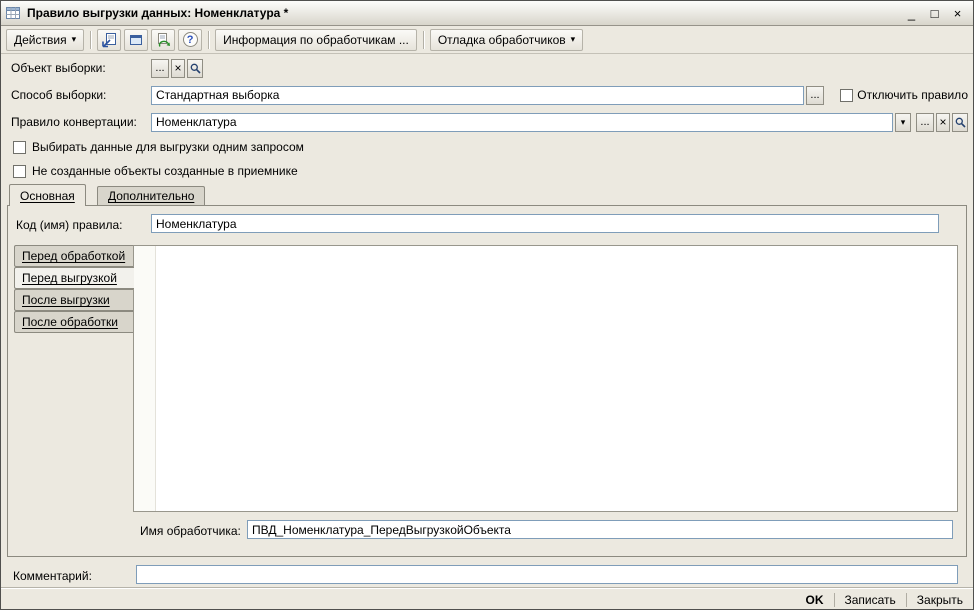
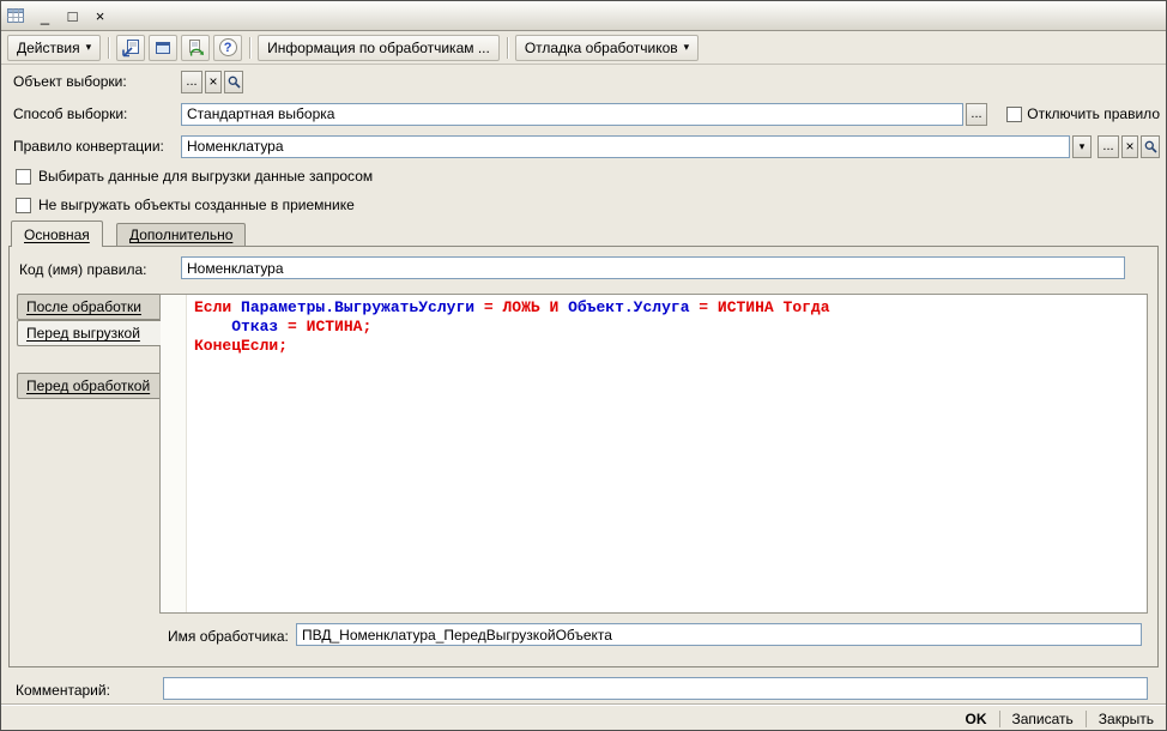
- Правило выгрузки данных: Номенклатура *
  _
  □
  ×
  Действия
  ▾
  ?
  Информация по обработчикам ...
  Отладка обработчиков
  ▾
  Объект выборки:
  ...
  ×
  Способ выборки:
  Стандартная выборка
  ...
  Отключить правило
  Правило конвертации:
  Номенклатура
  ▾
  ...
  ×
- Выбирать данные для выгрузки одним запросом
+ Выбирать данные для выгрузки данные запросом
- Не созданные объекты созданные в приемнике
+ Не выгружать объекты созданные в приемнике
  Основная
  Дополнительно
  Код (имя) правила:
  Номенклатура
- Перед обработкой
+ После обработки
  Перед выгрузкой
- После выгрузки
- После обработки
+ Перед обработкой
+ Если Параметры.ВыгружатьУслуги = ЛОЖЬ И Объект.Услуга = ИСТИНА Тогда
+ Отказ = ИСТИНА;
+ КонецЕсли;
  Имя обработчика:
  ПВД_Номенклатура_ПередВыгрузкойОбъекта
  Комментарий:
  OK
  Записать
  Закрыть
